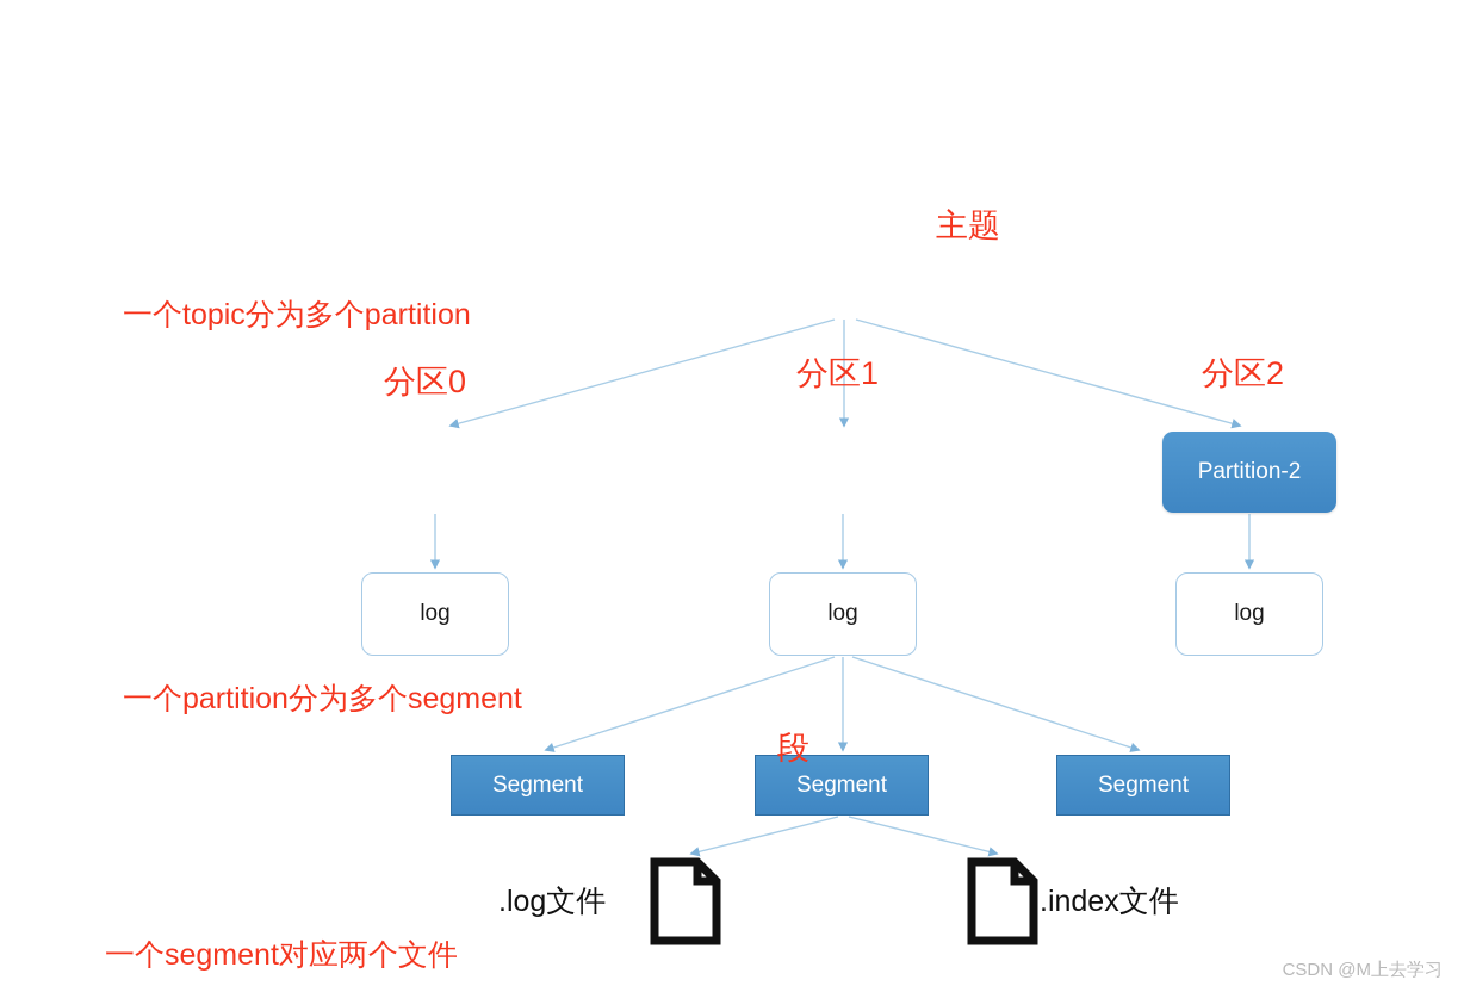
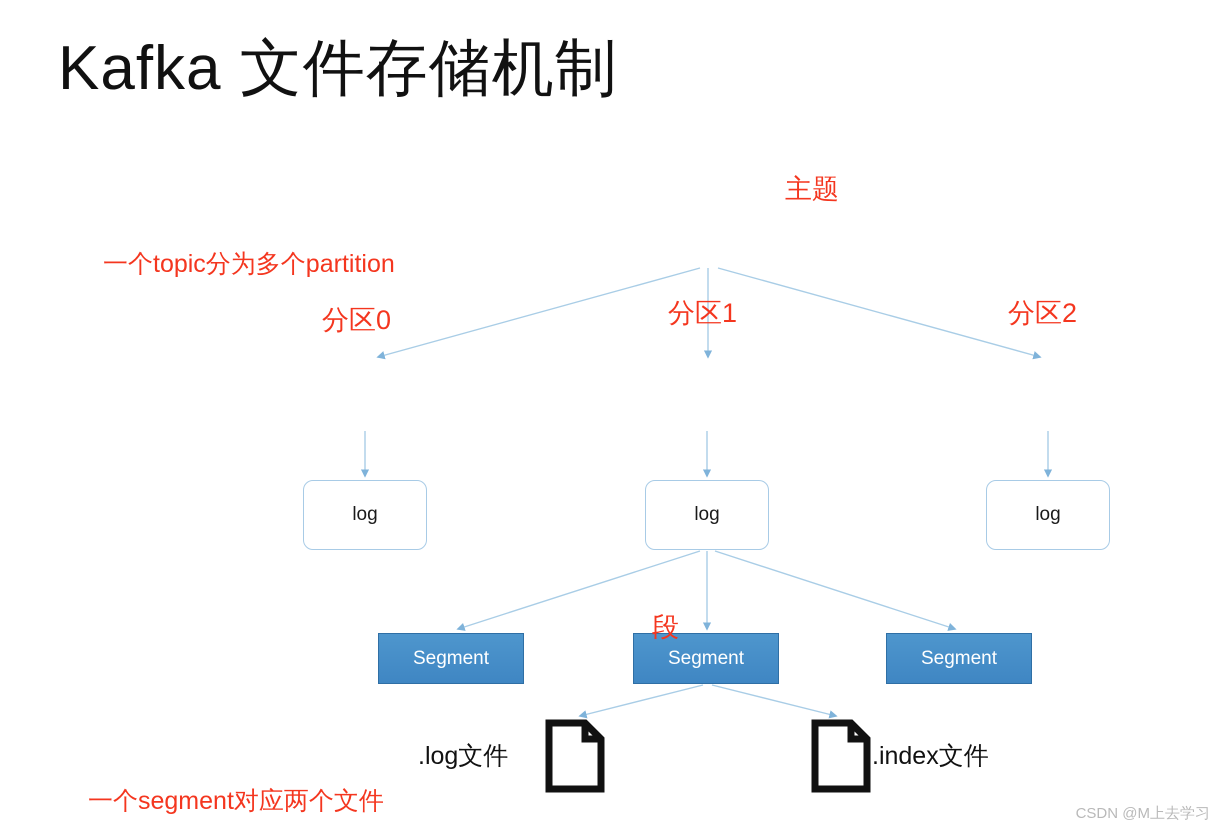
+ Kafka 文件存储机制
  主题
  一个topic分为多个partition
  分区0
  分区1
  分区2
- Partition-2
  log
  log
  log
- 一个partition分为多个segment
  段
  Segment
  Segment
  Segment
  .log文件
  .index文件
  一个segment对应两个文件
  CSDN @M上去学习
